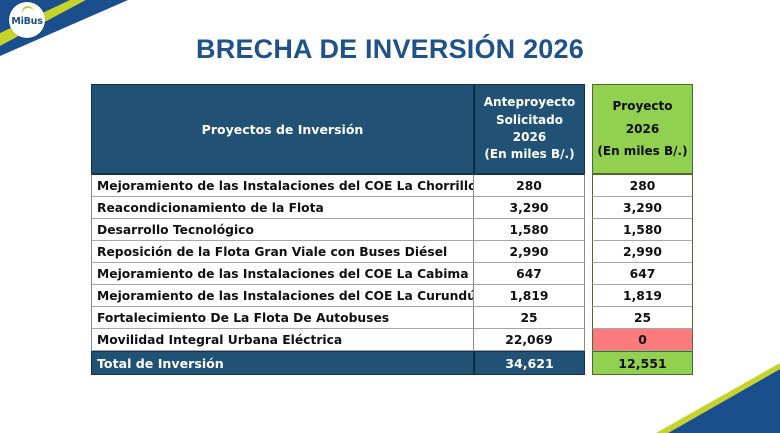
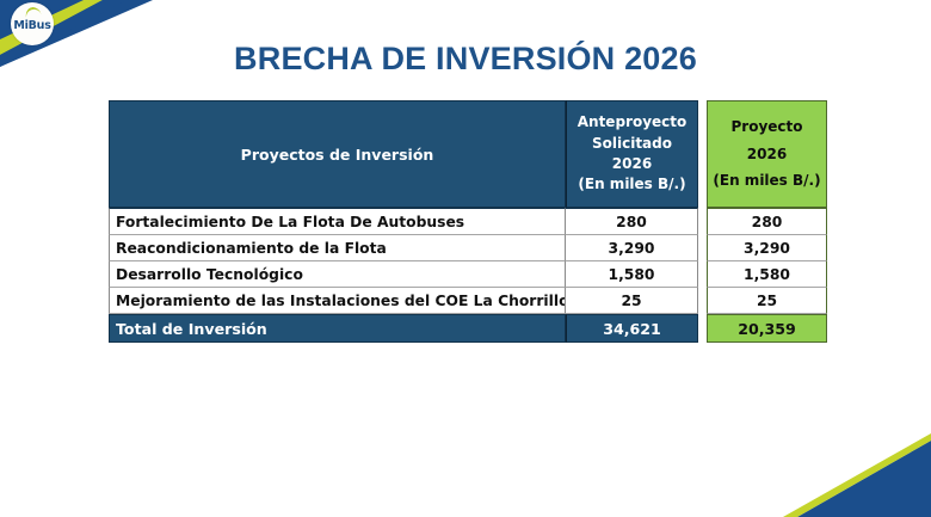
  MiBus
  BRECHA DE INVERSIÓN 2026
  Proyectos de Inversión	Anteproyecto Solicitado 2026 (En miles B/.)		Proyecto 2026 (En miles B/.)
- Mejoramiento de las Instalaciones del COE La Chorrillo	280		280
+ Fortalecimiento De La Flota De Autobuses	280		280
  Reacondicionamiento de la Flota	3,290		3,290
  Desarrollo Tecnológico	1,580		1,580
- Reposición de la Flota Gran Viale con Buses Diésel	2,990		2,990
- Mejoramiento de las Instalaciones del COE La Cabima	647		647
- Mejoramiento de las Instalaciones del COE La Curundú	1,819		1,819
- Fortalecimiento De La Flota De Autobuses	25		25
+ Mejoramiento de las Instalaciones del COE La Chorrillo	25		25
- Movilidad Integral Urbana Eléctrica	22,069		0
- Total de Inversión	34,621		12,551
+ Total de Inversión	34,621		20,359
